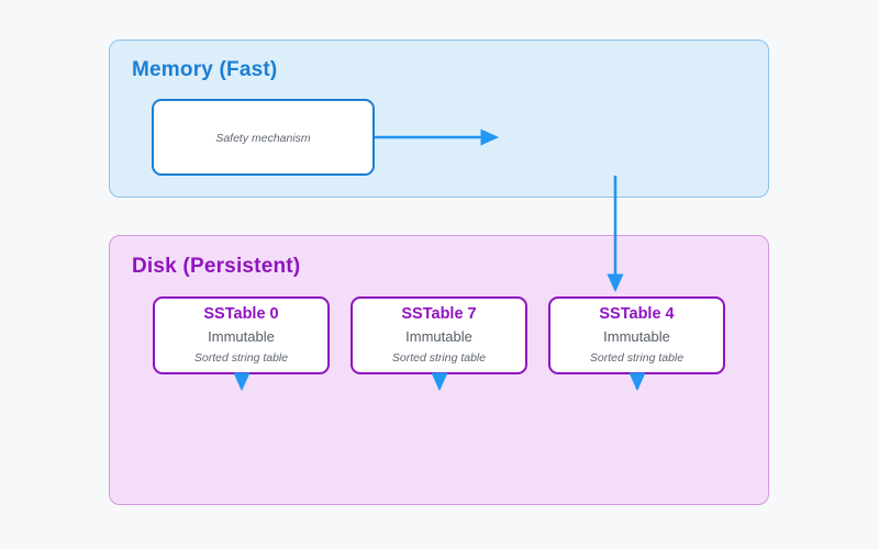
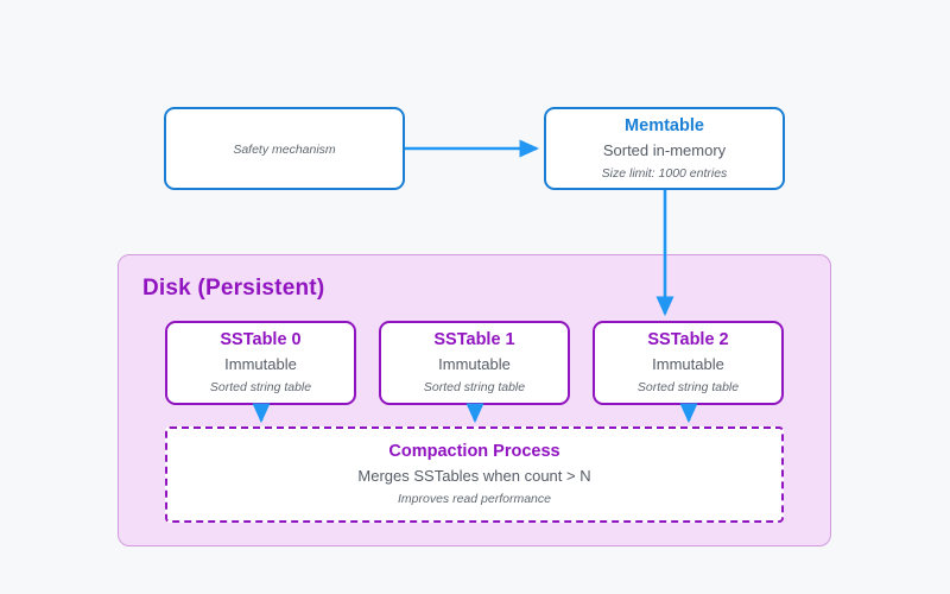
- Memory (Fast)
  Safety mechanism
+ Memtable
+ Sorted in-memory
+ Size limit: 1000 entries
  Disk (Persistent)
  SSTable 0
  Immutable
  Sorted string table
- SSTable 7
+ SSTable 1
  Immutable
  Sorted string table
- SSTable 4
+ SSTable 2
  Immutable
  Sorted string table
+ Compaction Process
+ Merges SSTables when count > N
+ Improves read performance
